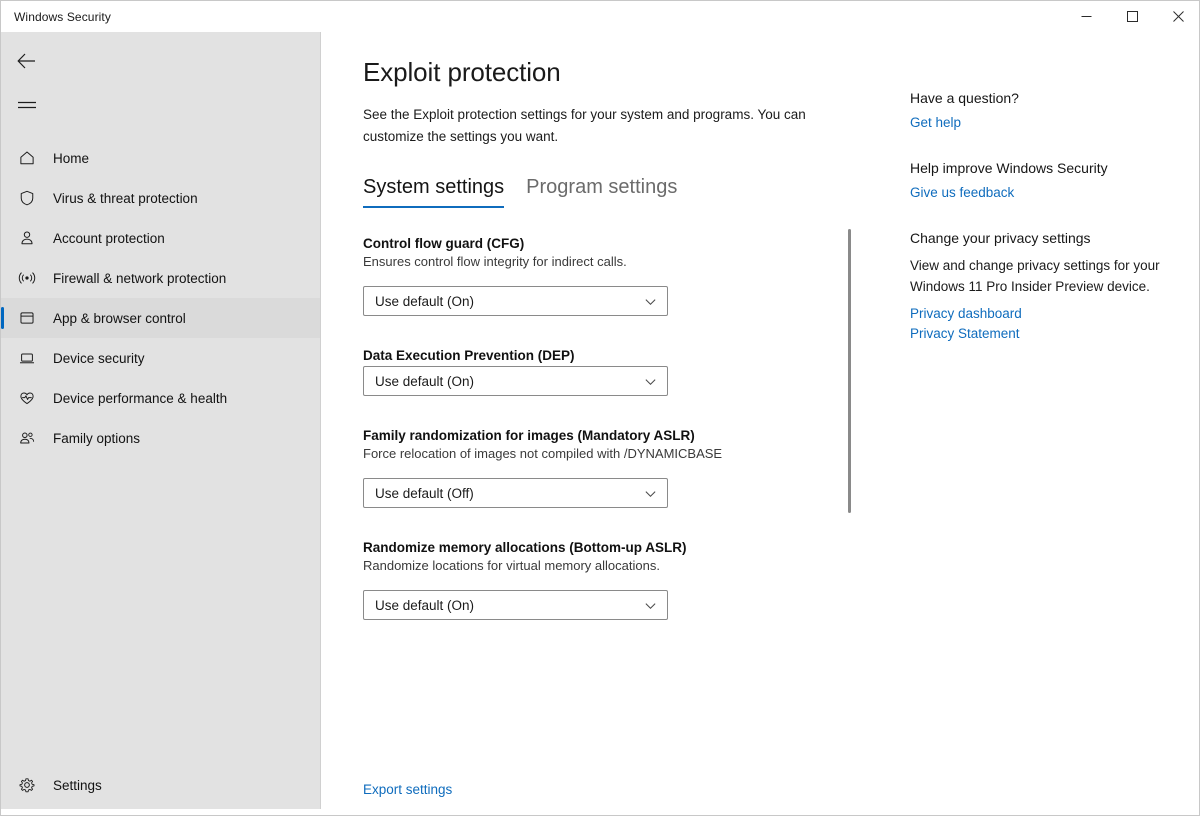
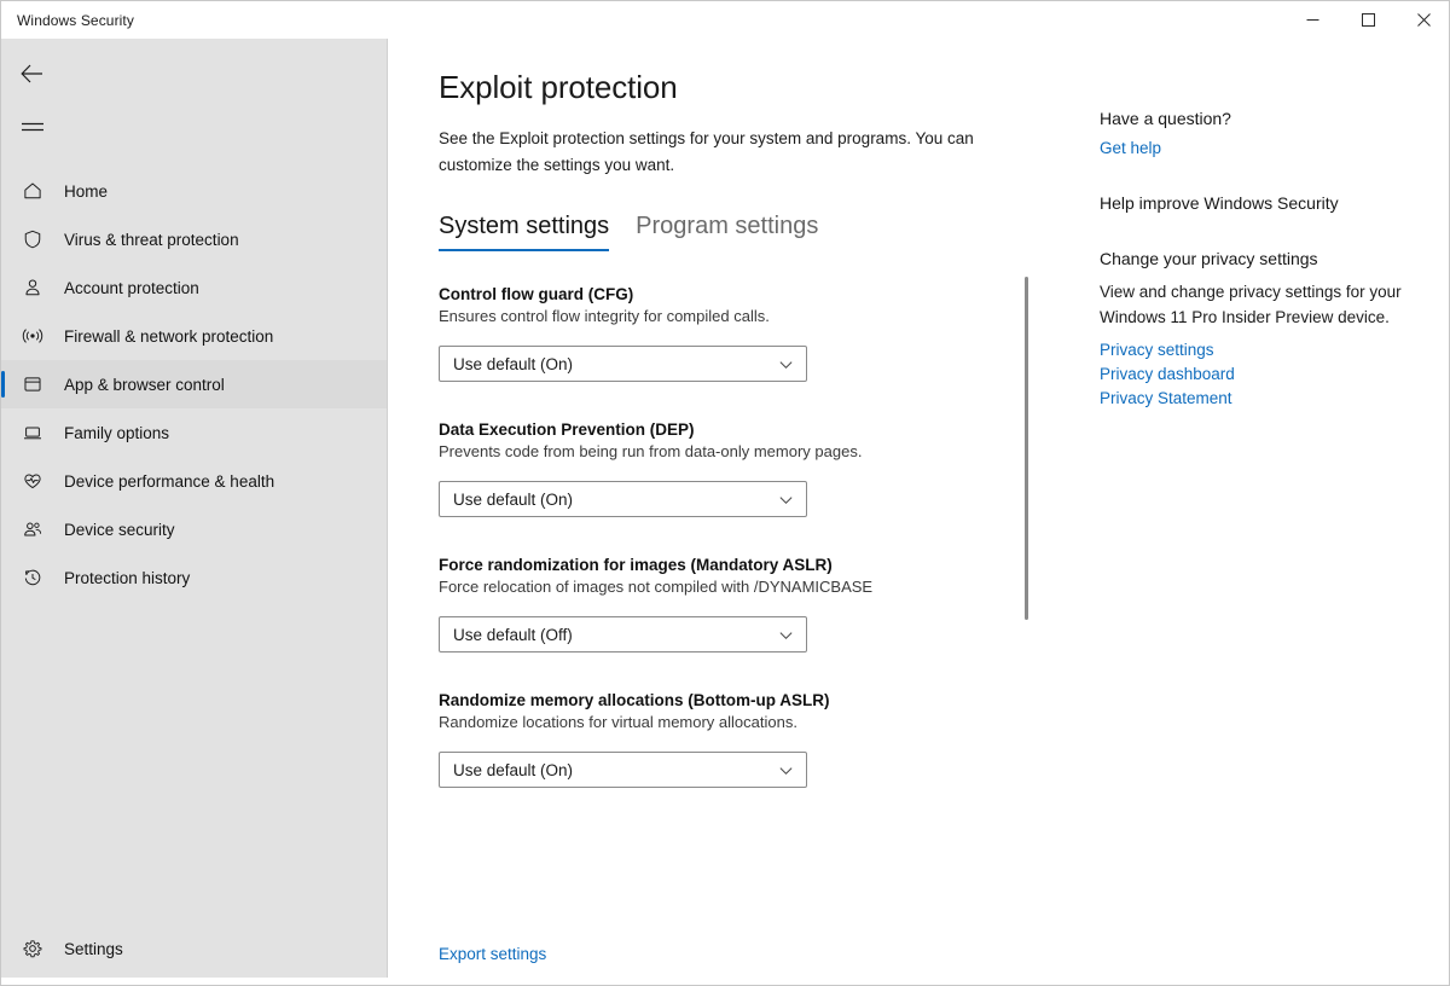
  Windows Security
  Home
  Virus & threat protection
  Account protection
  Firewall & network protection
  App & browser control
- Device security
+ Family options
  Device performance & health
- Family options
+ Device security
+ Protection history
  Settings
  Exploit protection
  See the Exploit protection settings for your system and programs. You can customize the settings you want.
  System settings
  Program settings
  Control flow guard (CFG)
- Ensures control flow integrity for indirect calls.
+ Ensures control flow integrity for compiled calls.
  Use default (On)
  Data Execution Prevention (DEP)
+ Prevents code from being run from data-only memory pages.
  Use default (On)
- Family randomization for images (Mandatory ASLR)
+ Force randomization for images (Mandatory ASLR)
  Force relocation of images not compiled with /DYNAMICBASE
  Use default (Off)
  Randomize memory allocations (Bottom-up ASLR)
  Randomize locations for virtual memory allocations.
  Use default (On)
  Have a question?
  Get help
  Help improve Windows Security
- Give us feedback
  Change your privacy settings
  View and change privacy settings for your Windows 11 Pro Insider Preview device.
+ Privacy settings
  Privacy dashboard
  Privacy Statement
  Export settings
